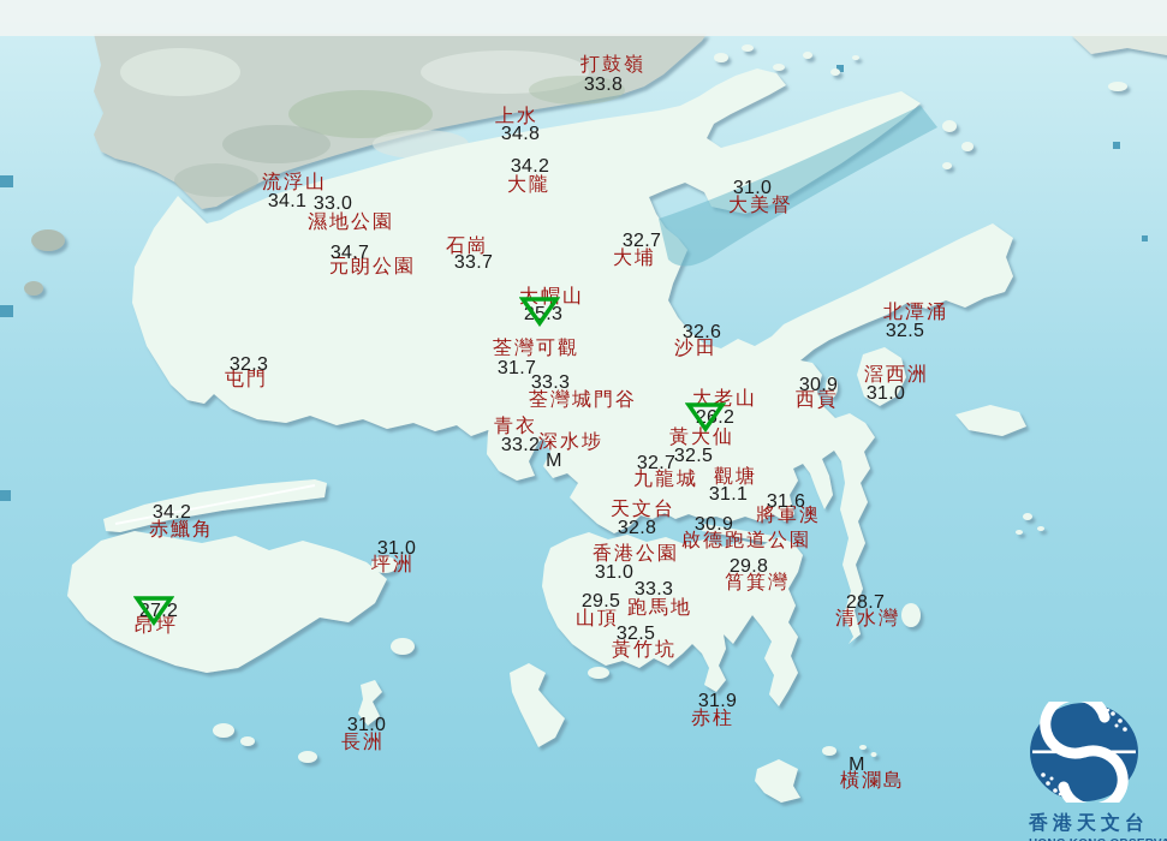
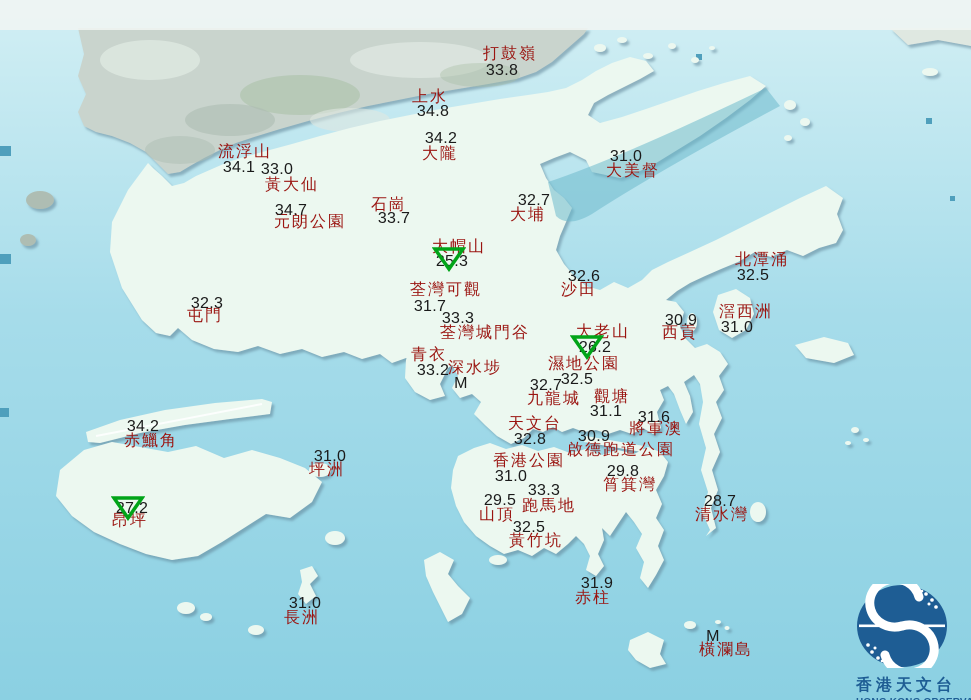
  打鼓嶺
  33.8
  上水
  34.8
  大隴
  34.2
  大美督
  31.0
  流浮山
  34.1
- 濕地公園
+ 黃大仙
  33.0
  元朗公園
  34.7
  石崗
  33.7
  大埔
  32.7
  大帽山
  25.3
  沙田
  32.6
  荃灣可觀
  31.7
  荃灣城門谷
  33.3
  北潭涌
  32.5
  滘西洲
  31.0
  西貢
  30.9
  屯門
  32.3
  大老山
  2.2
  青衣
  33.2
  深水埗
  M
- 黃大仙
+ 濕地公園
  32.5
  九龍城
  32.7
  觀塘
  31.1
  天文台
  32.8
  將軍澳
  31.6
  啟德跑道公園
  30.9
  香港公園
  31.0
  筲箕灣
  29.8
  跑馬地
  33.3
  山頂
  29.5
  黃竹坑
  32.5
  清水灣
  28.7
  赤鱲角
  34.2
  坪洲
  31.0
  昂坪
  長洲
  31.0
  赤柱
  31.9
  橫瀾島
  M
  香港天文台
